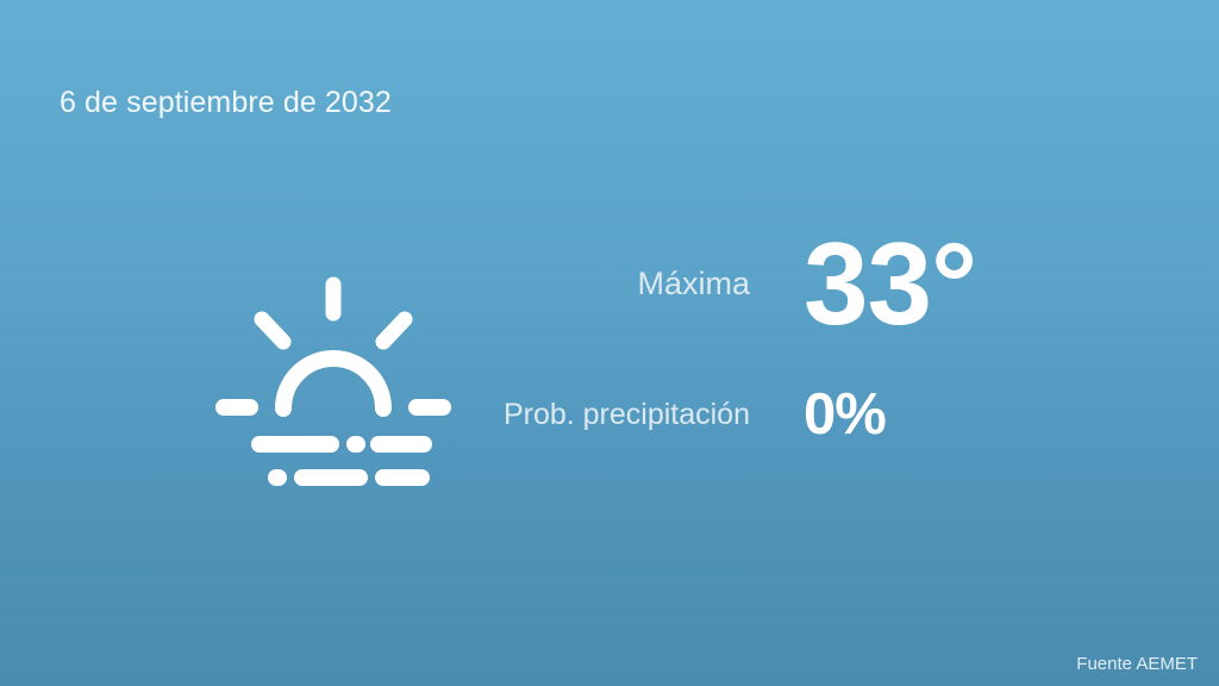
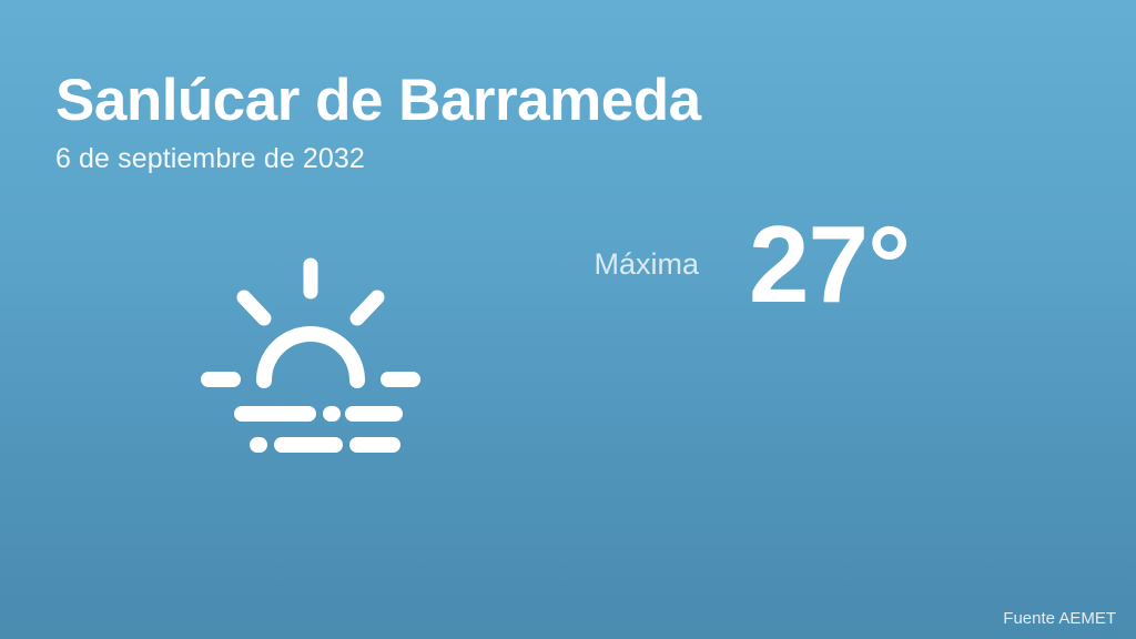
+ Sanlúcar de Barrameda
  6 de septiembre de 2032
  Máxima
- 33°
+ 27°
- Prob. precipitación
- 0%
  Fuente AEMET
